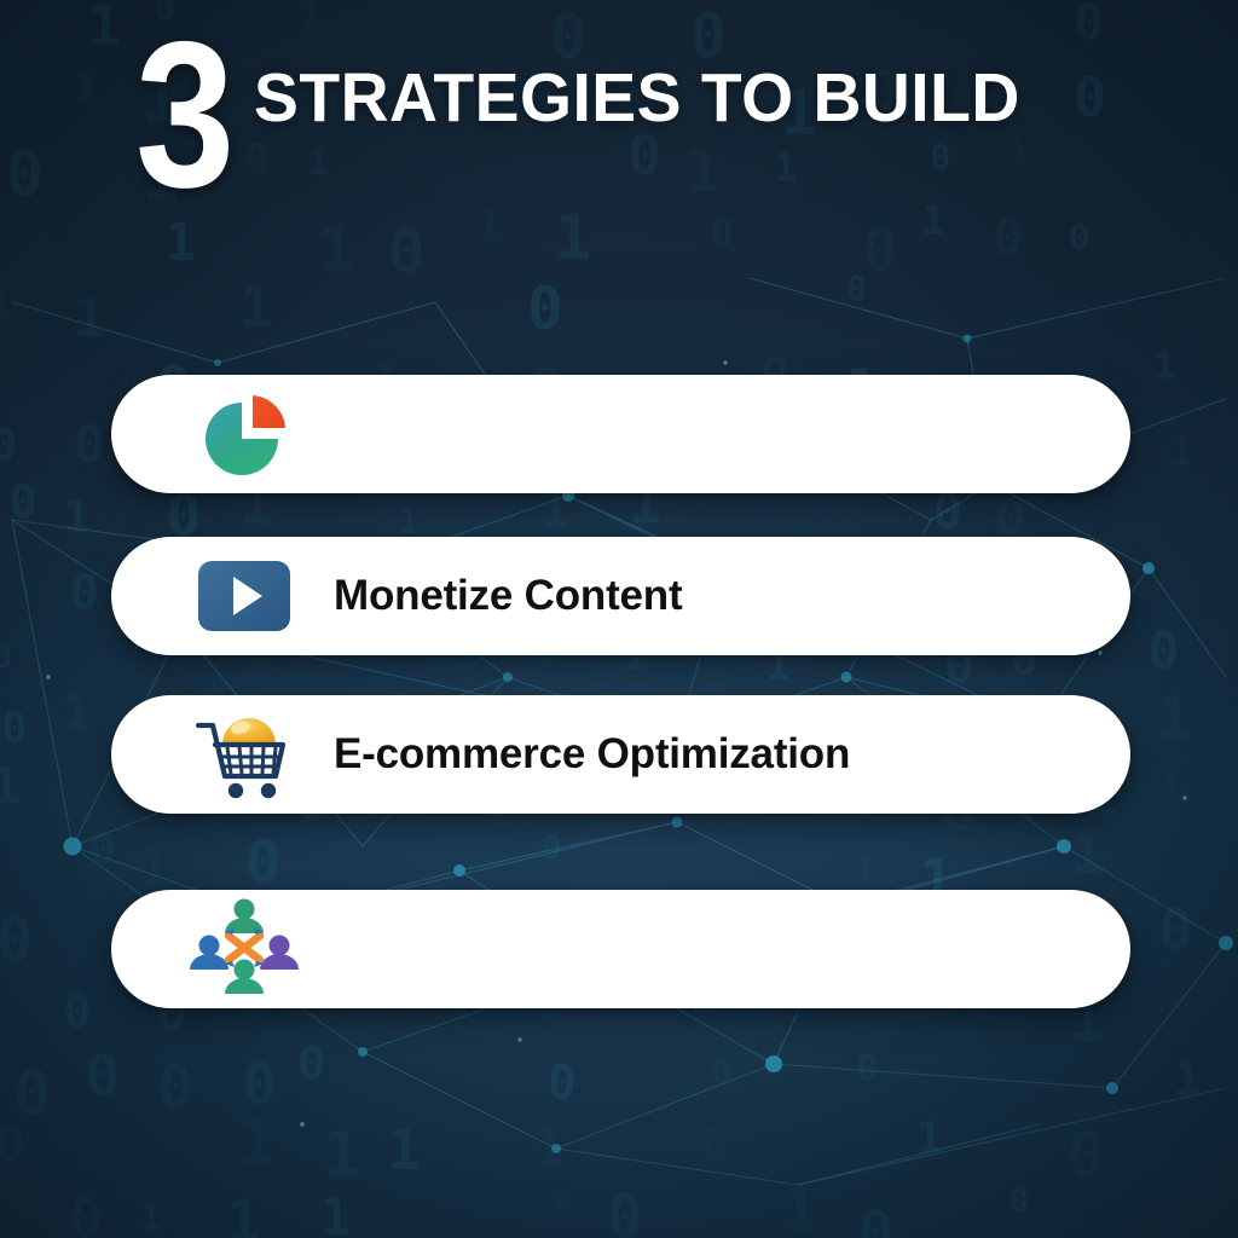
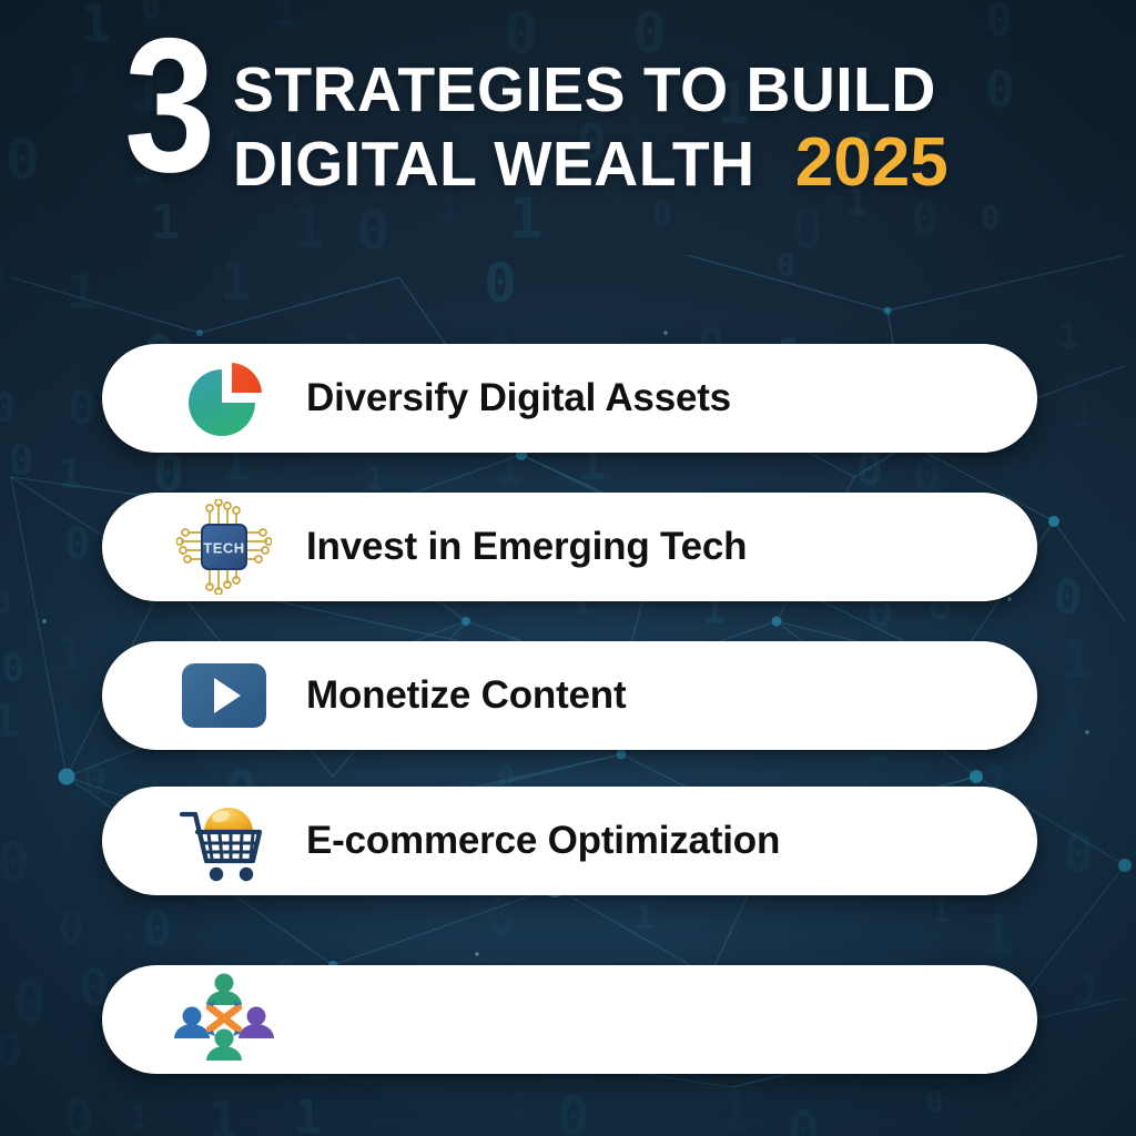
  3
  STRATEGIES TO BUILD
+ DIGITAL WEALTH
+ 2025
+ Diversify Digital Assets
+ TECH
+ Invest in Emerging Tech
  Monetize Content
  E-commerce Optimization
